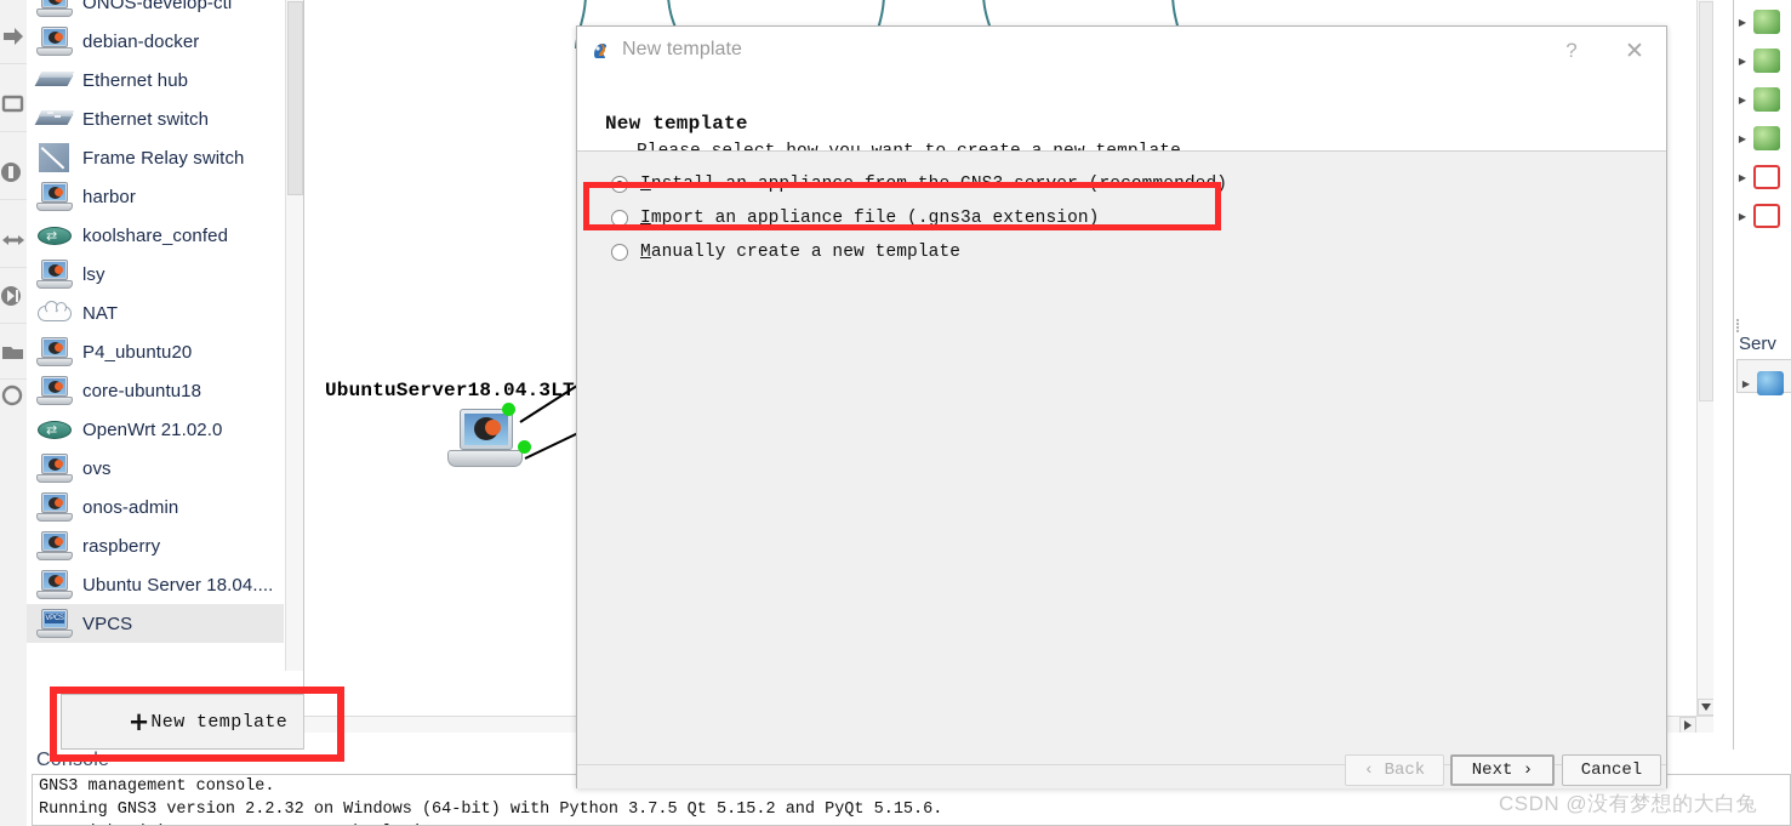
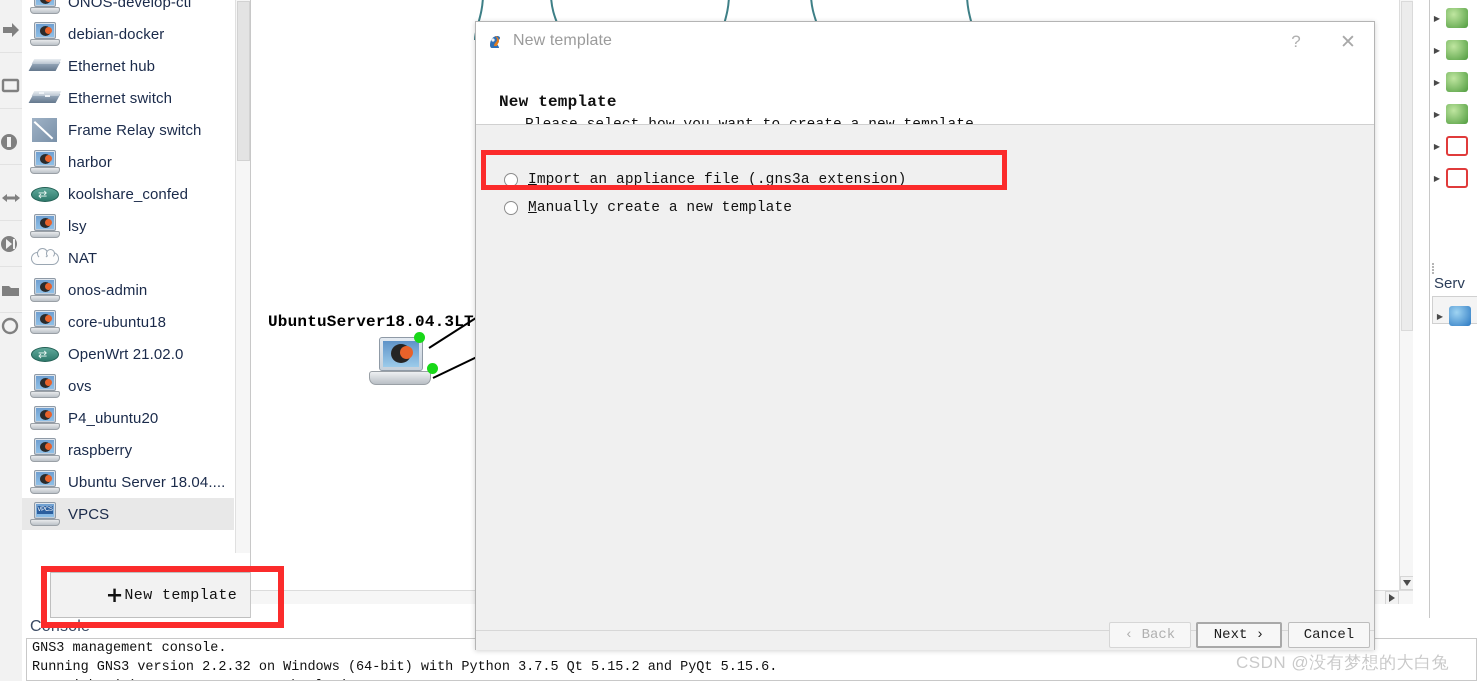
  ONOS-develop-ctl
  debian-docker
  Ethernet hub
  Ethernet switch
  Frame Relay switch
  harbor
  ⇄
  koolshare_confed
  lsy
  NAT
- P4_ubuntu20
+ onos-admin
  core-ubuntu18
  ⇄
  OpenWrt 21.02.0
  ovs
- onos-admin
+ P4_ubuntu20
  raspberry
  Ubuntu Server 18.04....
  VPCS
  +
  New template
  UbuntuServer18.04.3LT
  ▶
  ▶
  ▶
  ▶
  ▶
  ▶
  Serv
  ▶
  Console
  GNS3 management console.
  Running GNS3 version 2.2.32 on Windows (64-bit) with Python 3.7.5 Qt 5.15.2 and PyQt 5.15.6.
  New template
  ?
  ✕
  New template
- Install an appliance from the GNS3 server (recommended)
  Import an appliance file (.gns3a extension)
  Manually create a new template
  ‹ Back
  Next ›
  Cancel
  CSDN @没有梦想的大白兔
